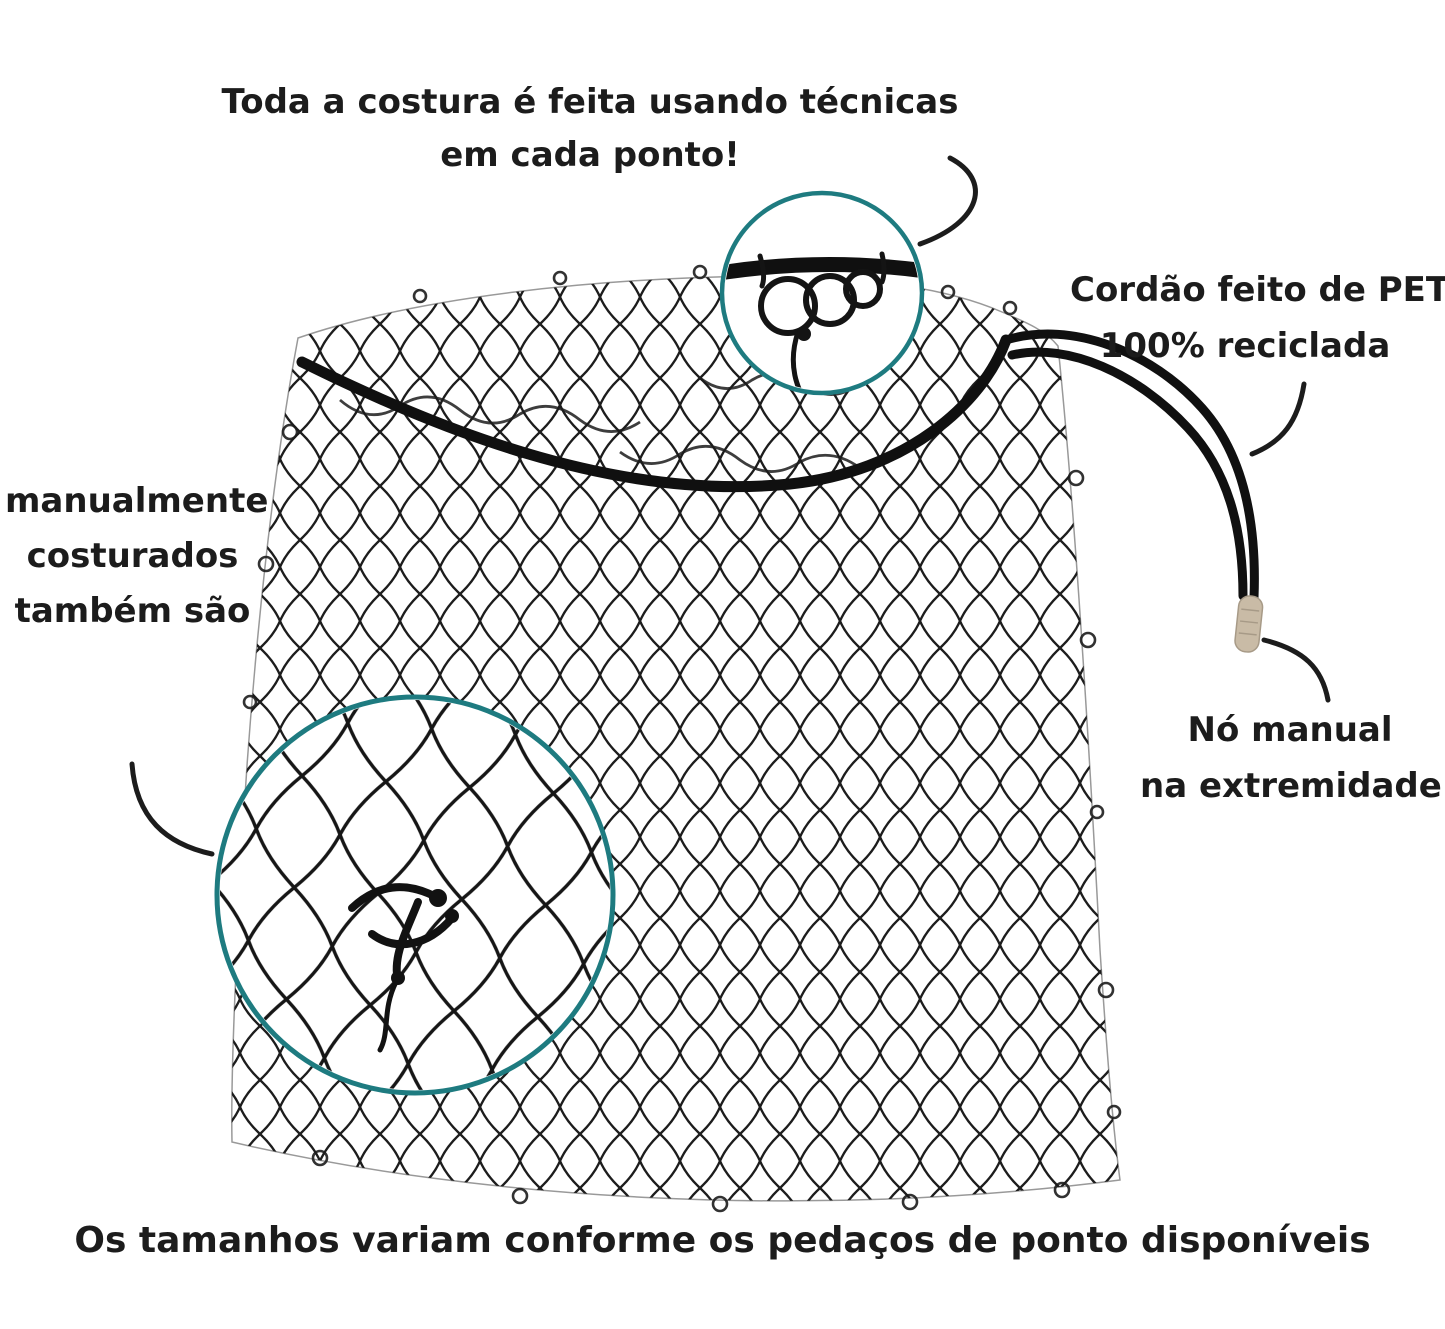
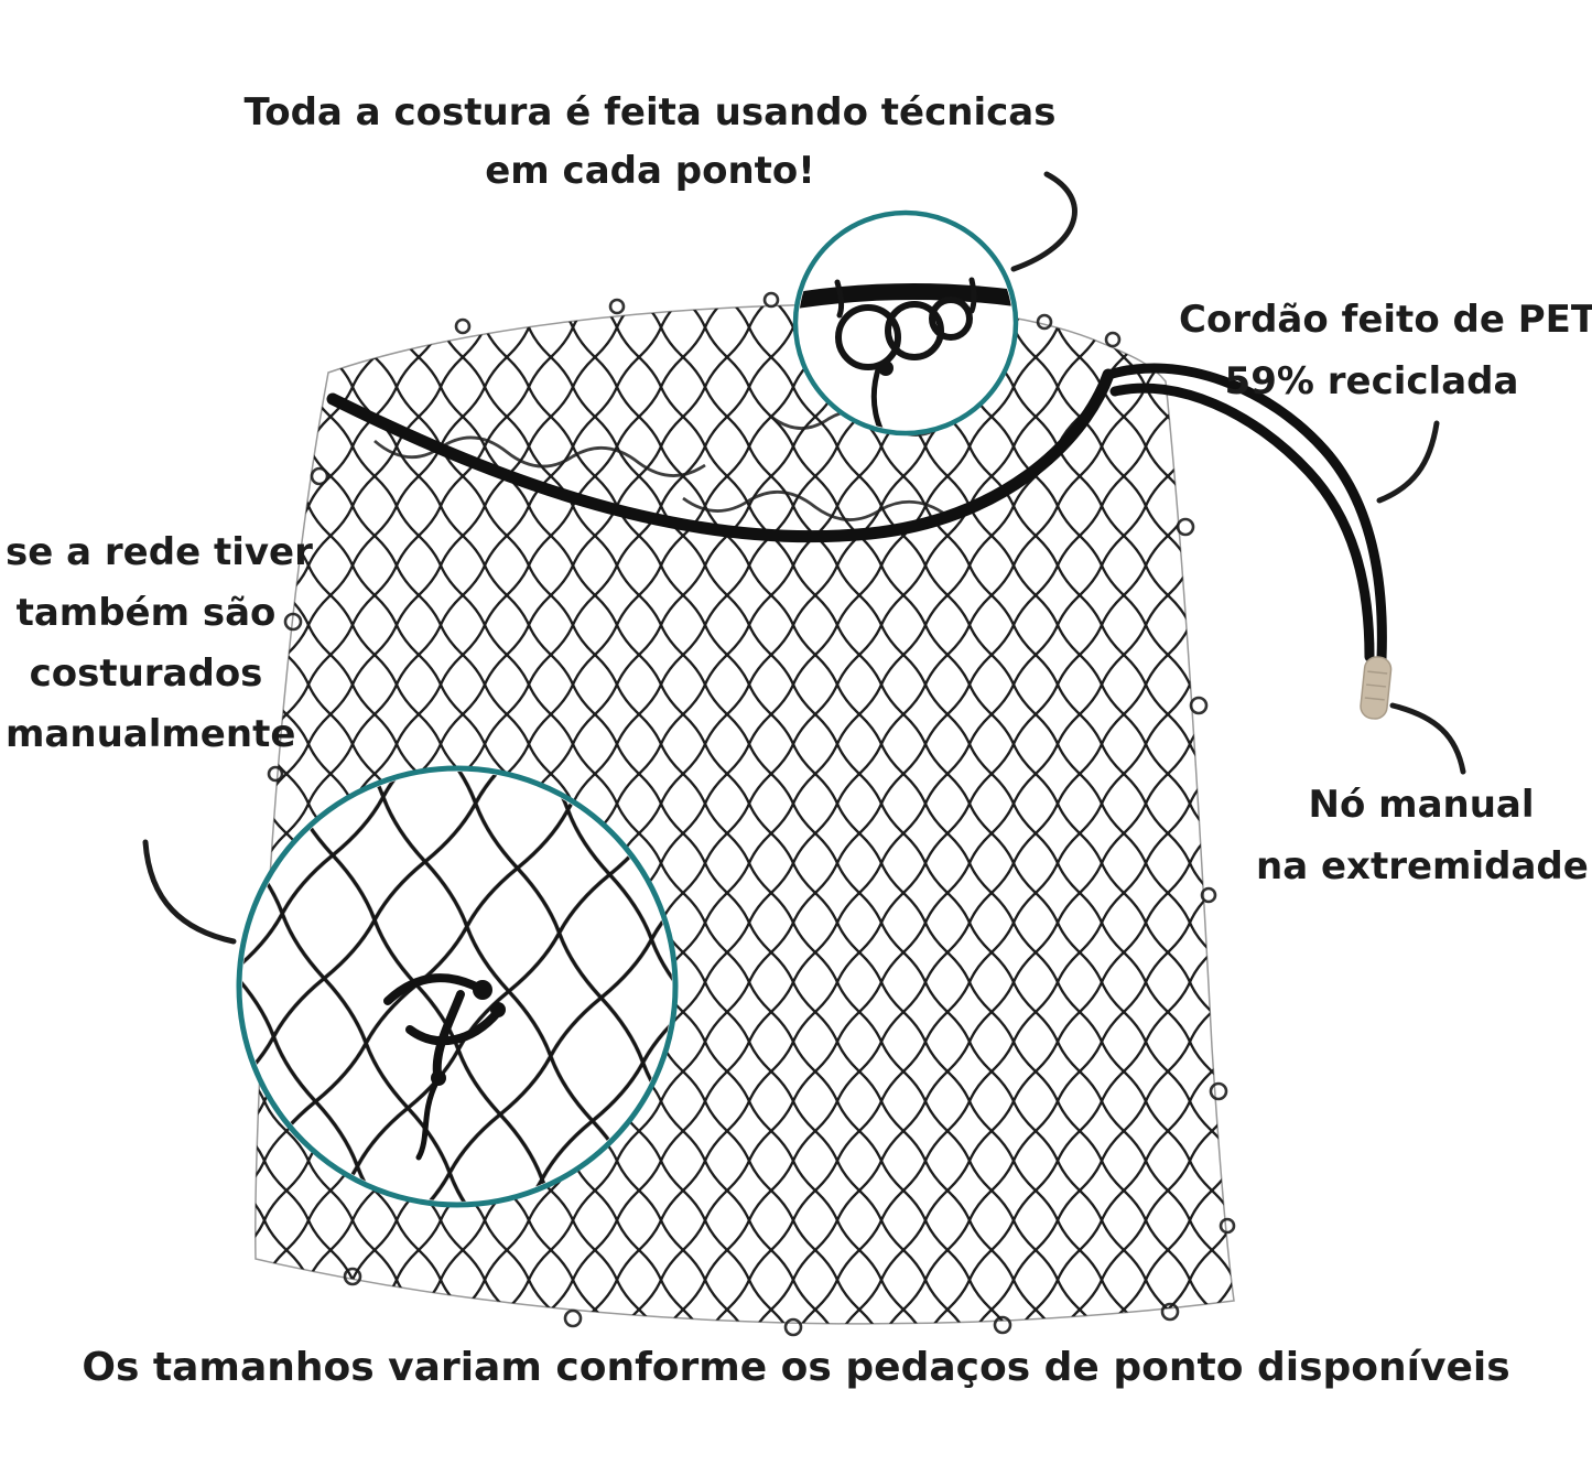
  Toda a costura é feita usando técnicas
  em cada ponto!
  Cordão feito de PET
- 100% reciclada
+ 59% reciclada
+ se a rede tiver
- manualmente
+ também são
  costurados
- também são
+ manualmente
  Nó manual
  na extremidade
  Os tamanhos variam conforme os pedaços de ponto disponíveis
